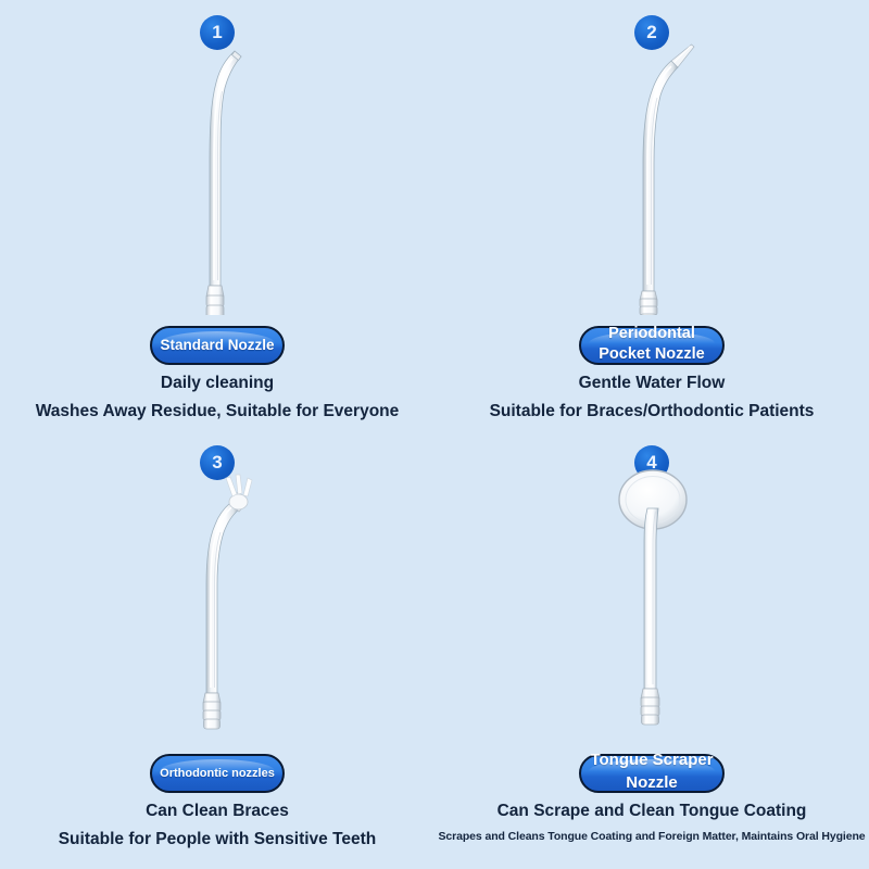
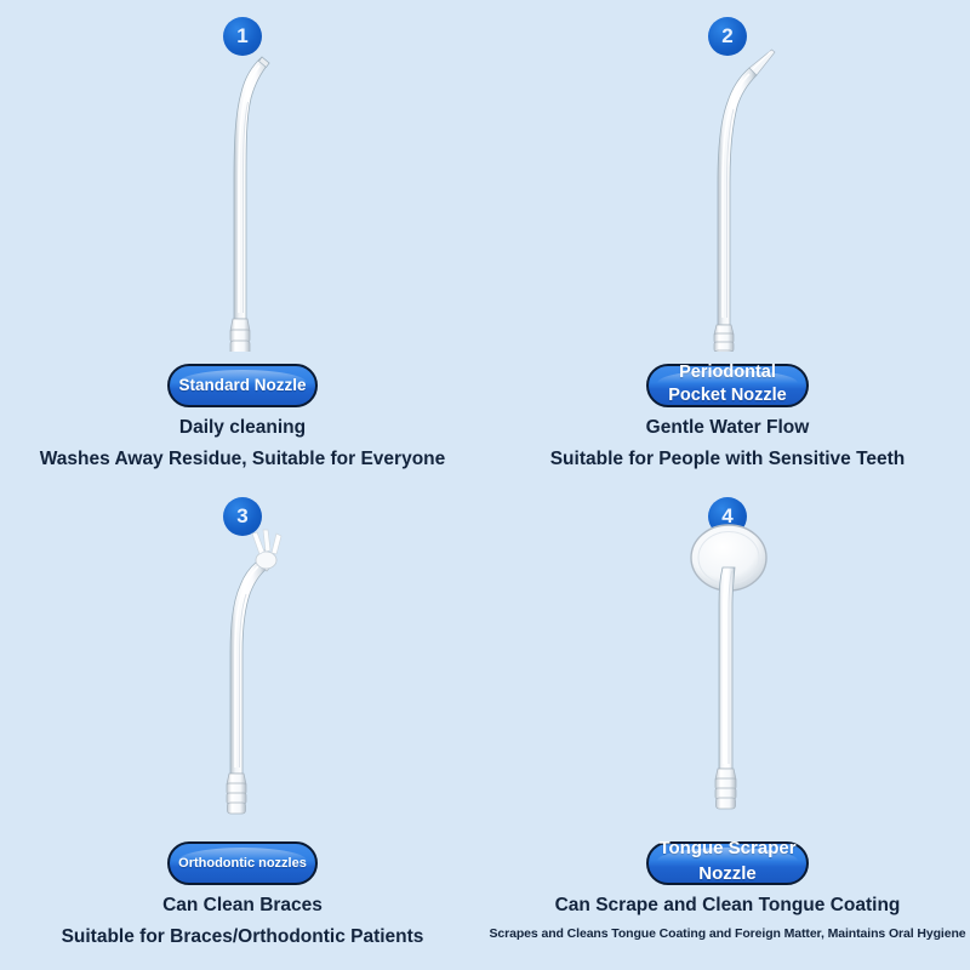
  1
  Standard Nozzle
  Daily cleaning
  Washes Away Residue, Suitable for Everyone
  2
  Pocket Nozzle
  Gentle Water Flow
- Suitable for Braces/Orthodontic Patients
+ Suitable for People with Sensitive Teeth
  3
  Orthodontic nozzles
  Can Clean Braces
- Suitable for People with Sensitive Teeth
+ Suitable for Braces/Orthodontic Patients
  4
  Nozzle
  Can Scrape and Clean Tongue Coating
  Scrapes and Cleans Tongue Coating and Foreign Matter, Maintains Oral Hygiene
